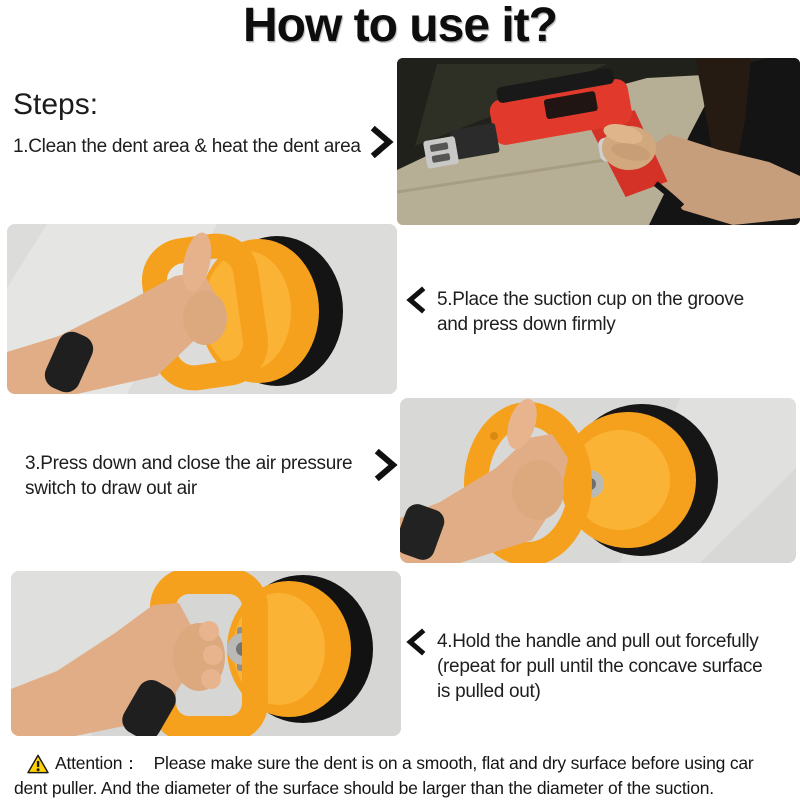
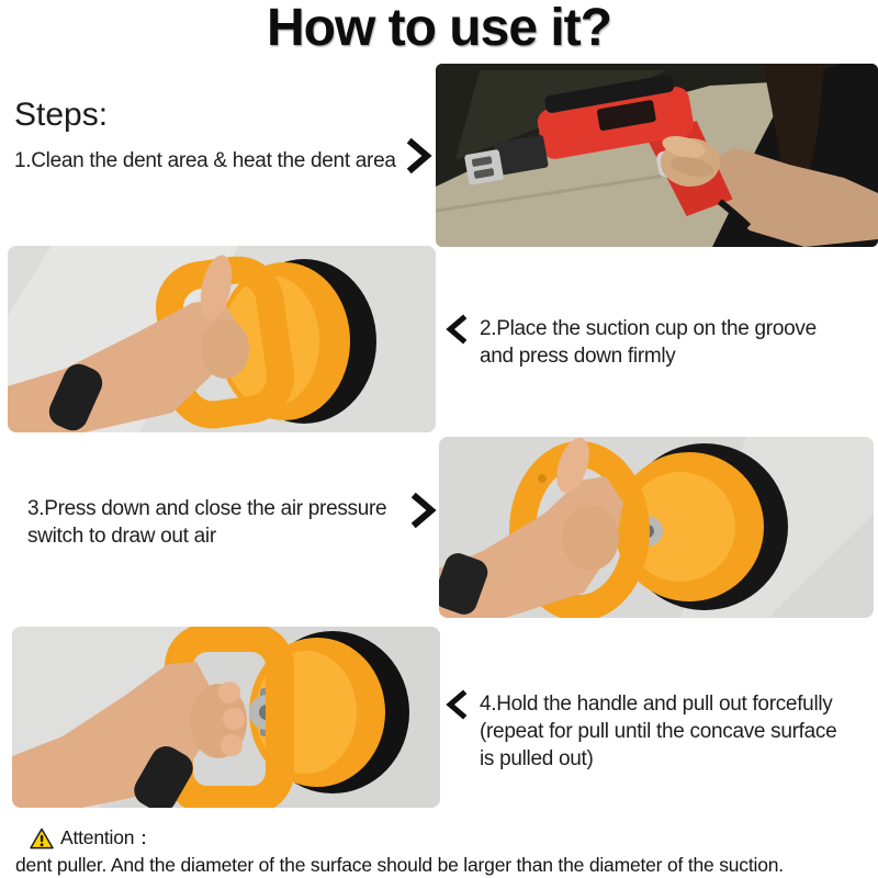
  How to use it?
  Steps:
  1.Clean the dent area & heat the dent area
- 5.Place the suction cup on the groove
+ 2.Place the suction cup on the groove
  and press down firmly
  3.Press down and close the air pressure
  switch to draw out air
  4.Hold the handle and pull out forcefully
  (repeat for pull until the concave surface
  is pulled out)
  Attention：
- Please make sure the dent is on a smooth, flat and dry surface before using car
  dent puller. And the diameter of the surface should be larger than the diameter of the suction.
